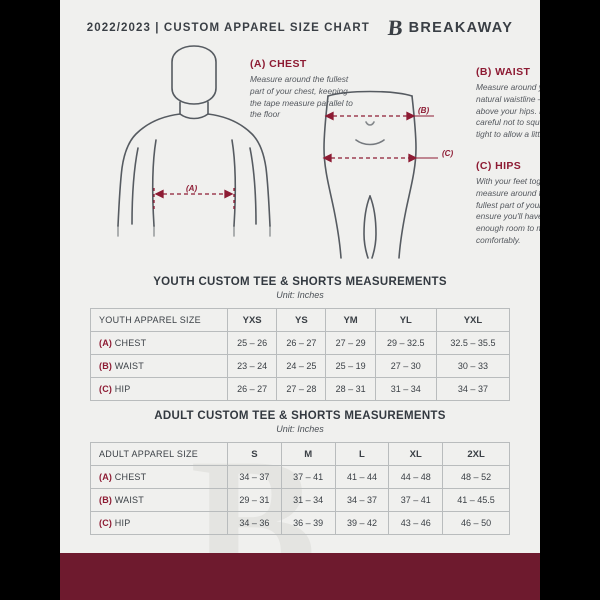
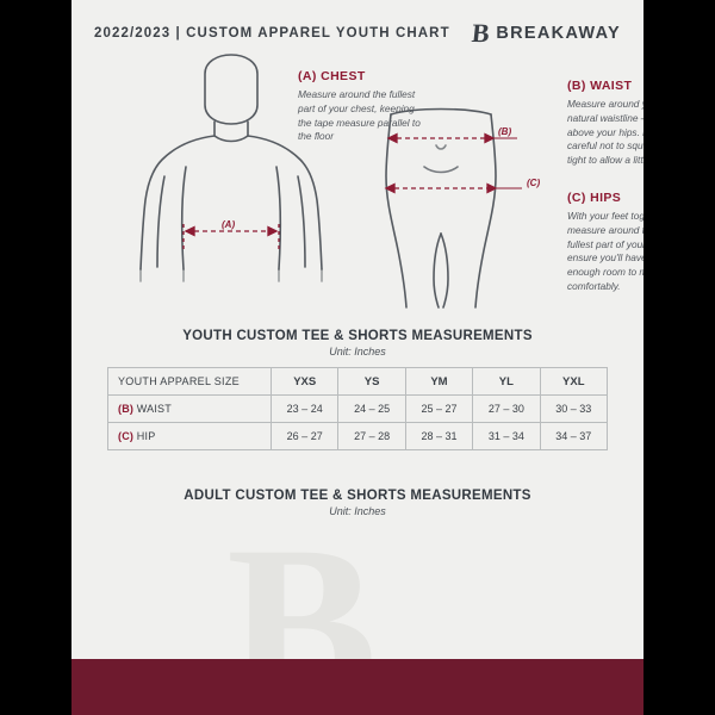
  B
- 2022/2023 | CUSTOM APPAREL SIZE CHART
+ 2022/2023 | CUSTOM APPAREL YOUTH CHART
  BREAKAWAY
  (A)
  (B)
  (C)
  (A) CHEST
  Measure around the fullest part of your chest, keeping the tape measure parallel to the floor
  (B) WAIST
  Measure around natural waistline above your hips. careful not to squ tight to allow a litt
  (C) HIPS
  With your feet tog measure around t fullest part of you ensure you'll hav enough room to m comfortably.
  YOUTH CUSTOM TEE & SHORTS MEASUREMENTS
  Unit: Inches
  YOUTH APPAREL SIZE	YXS	YS	YM	YL	YXL
- (A) CHEST	25 – 26	26 – 27	27 – 29	29 – 32.5	32.5 – 35.5
- (B) WAIST	23 – 24	24 – 25	25 – 19	27 – 30	30 – 33
+ (B) WAIST	23 – 24	24 – 25	25 – 27	27 – 30	30 – 33
  (C) HIP	26 – 27	27 – 28	28 – 31	31 – 34	34 – 37
  ADULT CUSTOM TEE & SHORTS MEASUREMENTS
  Unit: Inches
- ADULT APPAREL SIZE	S	M	L	XL	2XL
- (A) CHEST	34 – 37	37 – 41	41 – 44	44 – 48	48 – 52
- (B) WAIST	29 – 31	31 – 34	34 – 37	37 – 41	41 – 45.5
- (C) HIP	34 – 36	36 – 39	39 – 42	43 – 46	46 – 50
